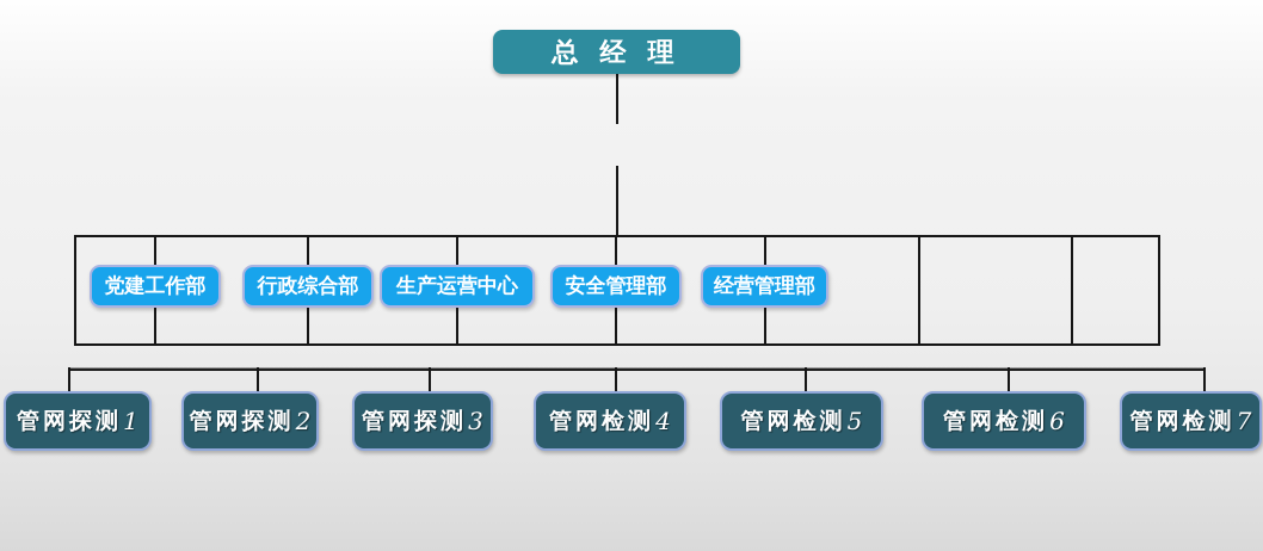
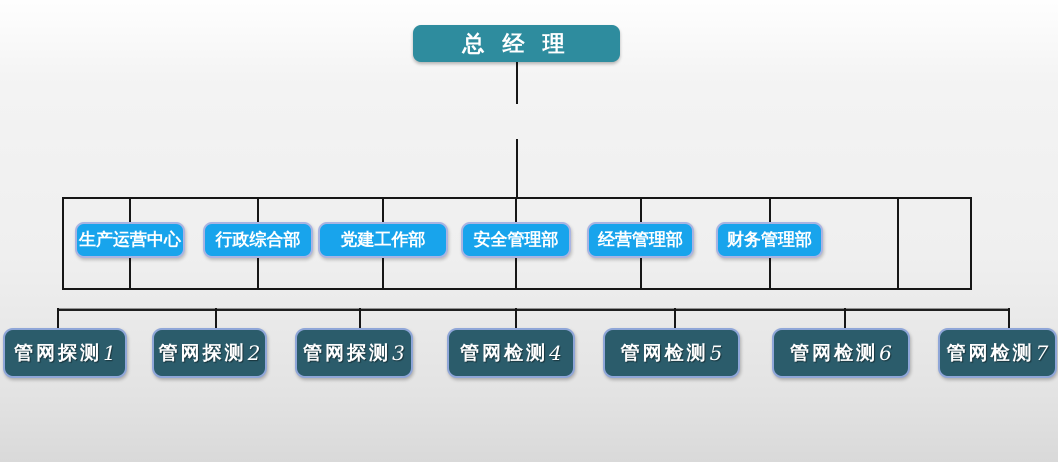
  总 经 理
- 党建工作部
+ 生产运营中心
  行政综合部
- 生产运营中心
+ 党建工作部
  安全管理部
  经营管理部
+ 财务管理部
  管网探测
  1
  管网探测
  2
  管网探测
  3
  管网检测
  4
  管网检测
  5
  管网检测
  6
  管网检测
  7
